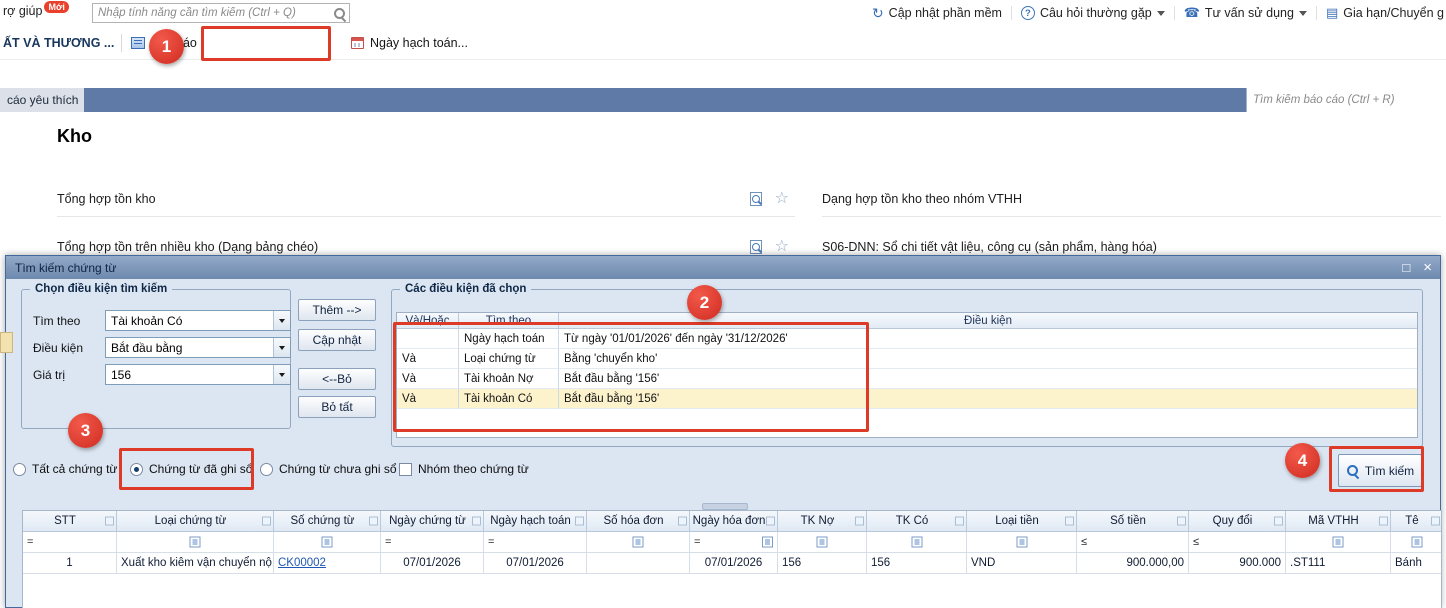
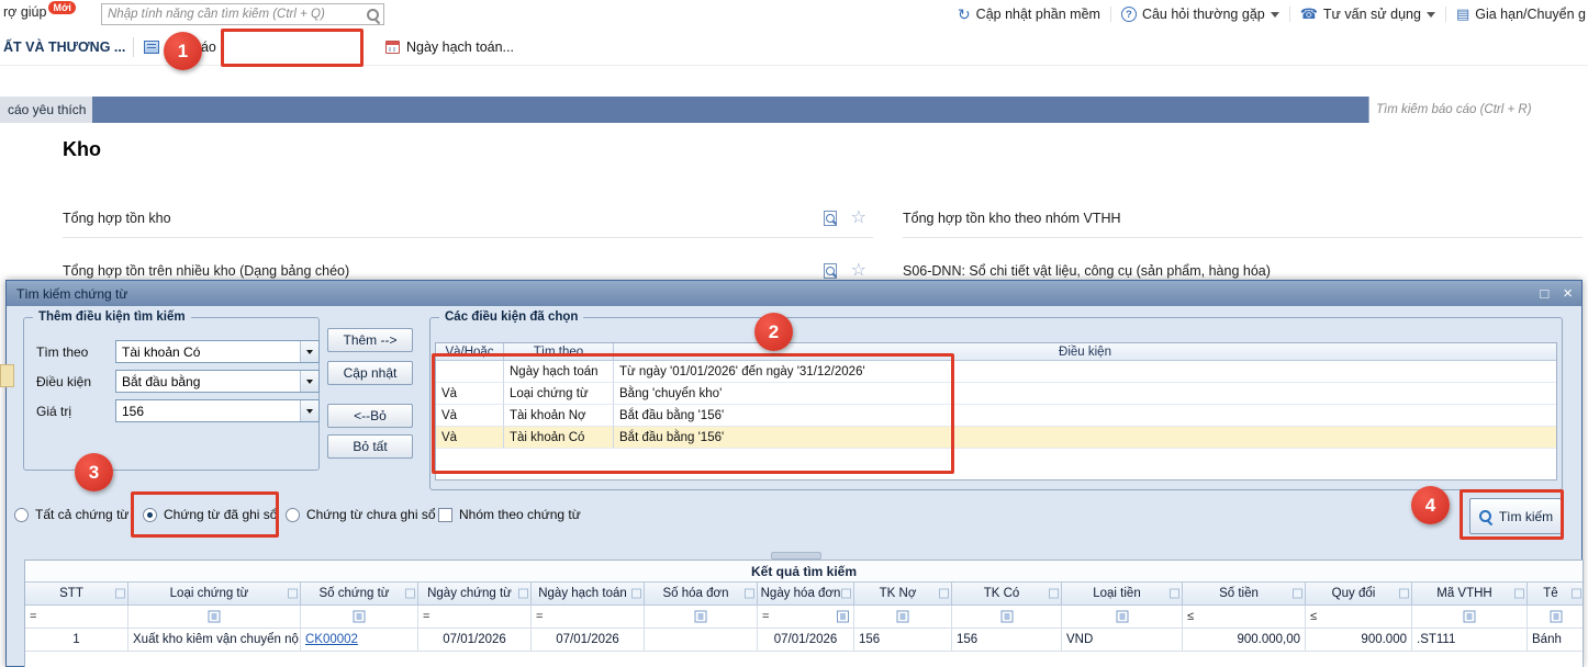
  rợ giúp
  Mới
  Nhập tính năng cần tìm kiếm (Ctrl + Q)
  Cập nhật phần mềm
  Câu hỏi thường gặp
  Tư vấn sử dụng
  Gia hạn/Chuyển g
  ẤT VÀ THƯƠNG ...
  Ngày hạch toán...
  cáo yêu thích
  Tìm kiếm báo cáo (Ctrl + R)
  Kho
  Tổng hợp tồn kho
- Dạng hợp tồn kho theo nhóm VTHH
+ Tổng hợp tồn kho theo nhóm VTHH
  Tổng hợp tồn trên nhiều kho (Dạng bảng chéo)
  S06-DNN: Sổ chi tiết vật liệu, công cụ (sản phẩm, hàng hóa)
  Tìm kiếm chứng từ
- Chọn điều kiện tìm kiếm
+ Thêm điều kiện tìm kiếm
  Tìm theo
  Tài khoản Có
  Điều kiện
  Bắt đầu bằng
  Giá trị
  156
  Thêm -->
  Cập nhật
  <--Bỏ
  Bỏ tất
  Các điều kiện đã chọn
  Và/Hoặc
  Tìm theo
  Điều kiện
  Ngày hạch toán
  Từ ngày '01/01/2026' đến ngày '31/12/2026'
  Và
  Loại chứng từ
  Bằng 'chuyển kho'
  Và
  Tài khoản Nợ
  Bắt đầu bằng '156'
  Và
  Tài khoản Có
  Bắt đầu bằng '156'
  Tất cả chứng từ
  Chứng từ đã ghi sổ
  Chứng từ chưa ghi sổ
  Nhóm theo chứng từ
  Tìm kiếm
+ Kết quả tìm kiếm
  STT
  Loại chứng từ
  Số chứng từ
  Ngày chứng từ
  Ngày hạch toán
  Số hóa đơn
  Ngày hóa đơn
  TK Nợ
  TK Có
  Loại tiền
  Số tiền
  Quy đổi
  Mã VTHH
  Tê
  =
  =
  =
  =
  ≤
  ≤
  1
  Xuất kho kiêm vận chuyển nộ.
  CK00002
  07/01/2026
  07/01/2026
  07/01/2026
  156
  156
  VND
  900.000,00
  900.000
  .ST111
  Bánh
  1
  2
  3
  4
